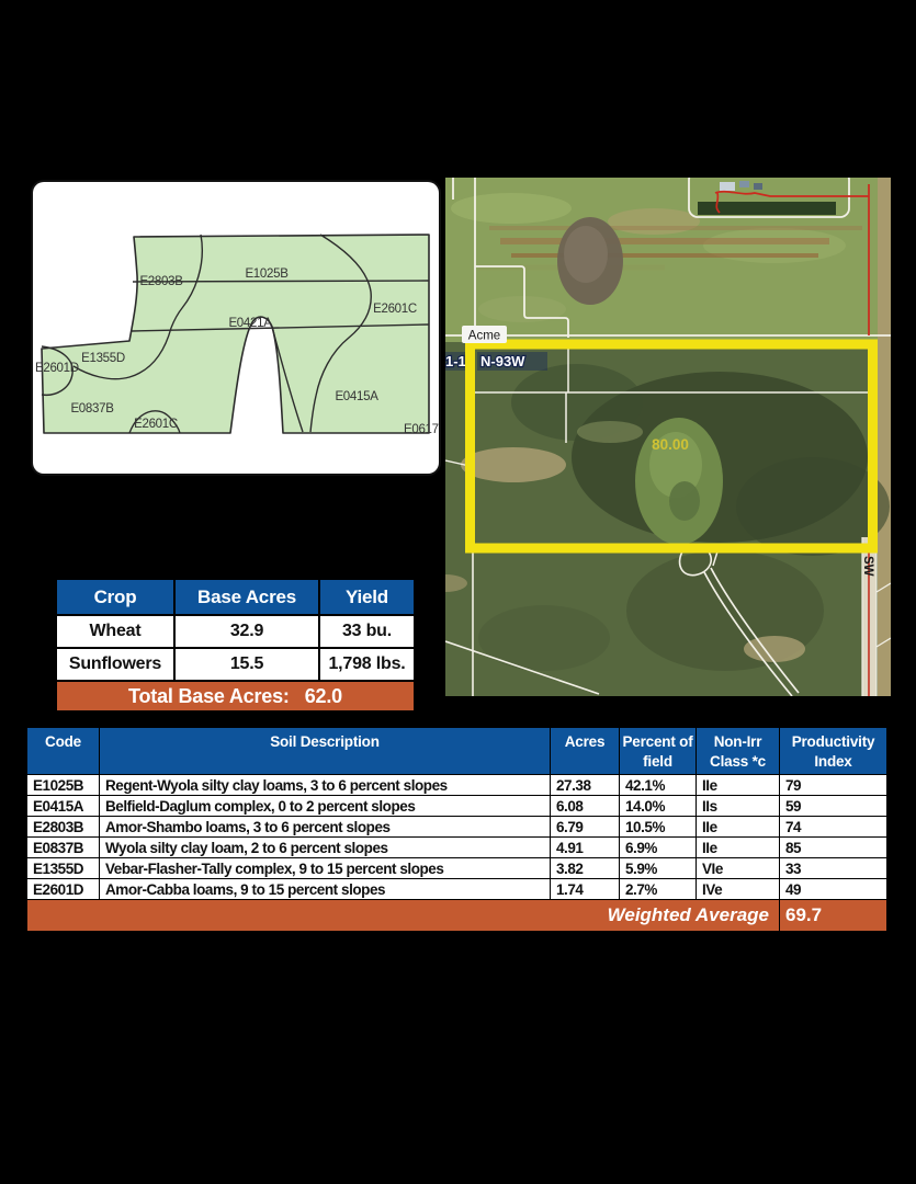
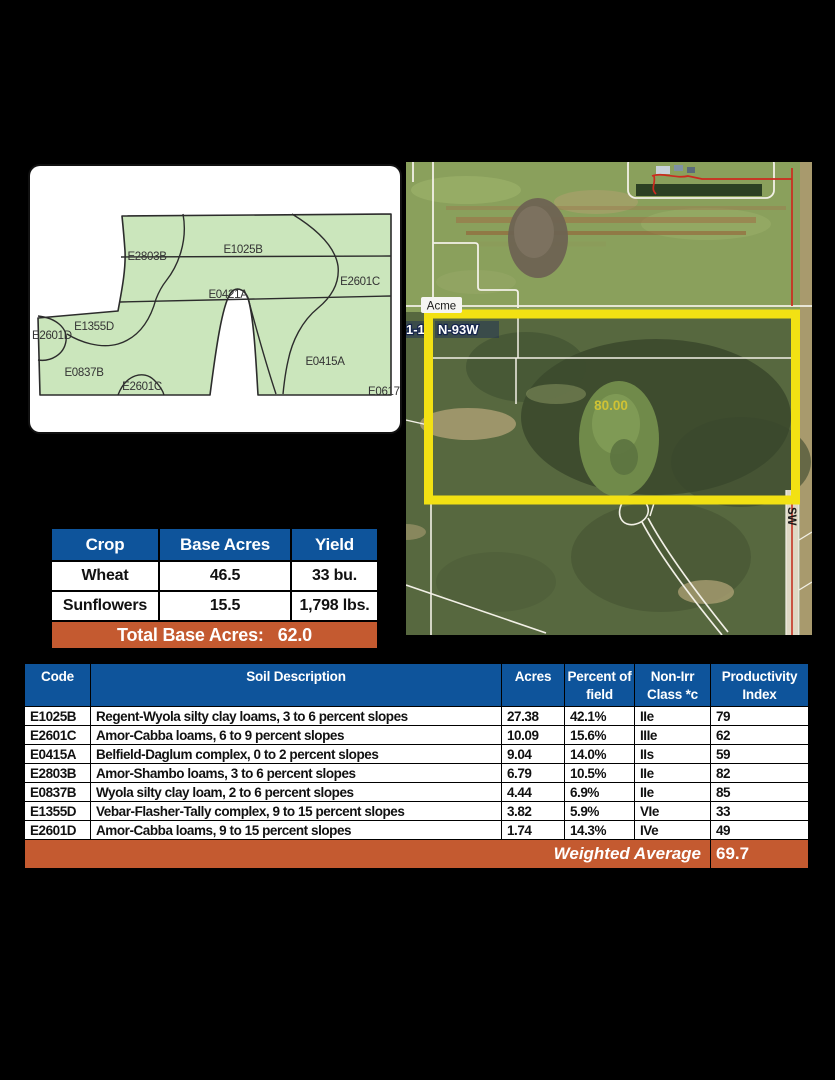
  E2803B
  E1025B
  E2601C
  E0421A
  E1355D
  E2601D
  E0837B
  E2601C
  E0415A
  E0617
  1-1
  N-93W
  80.00
  Acme
  Crop	Base Acres	Yield
- Wheat	32.9	33 bu.
+ Wheat	46.5	33 bu.
  Sunflowers	15.5	1,798 lbs.
  Total Base Acres: 62.0
  Code	Soil Description	Acres	Percent of field	Non-Irr Class *c	Productivity Index
  E1025B	Regent-Wyola silty clay loams, 3 to 6 percent slopes	27.38	42.1%	IIe	79
+ E2601C	Amor-Cabba loams, 6 to 9 percent slopes	10.09	15.6%	IIIe	62
- E0415A	Belfield-Daglum complex, 0 to 2 percent slopes	6.08	14.0%	IIs	59
+ E0415A	Belfield-Daglum complex, 0 to 2 percent slopes	9.04	14.0%	IIs	59
- E2803B	Amor-Shambo loams, 3 to 6 percent slopes	6.79	10.5%	IIe	74
+ E2803B	Amor-Shambo loams, 3 to 6 percent slopes	6.79	10.5%	IIe	82
- E0837B	Wyola silty clay loam, 2 to 6 percent slopes	4.91	6.9%	IIe	85
+ E0837B	Wyola silty clay loam, 2 to 6 percent slopes	4.44	6.9%	IIe	85
  E1355D	Vebar-Flasher-Tally complex, 9 to 15 percent slopes	3.82	5.9%	VIe	33
- E2601D	Amor-Cabba loams, 9 to 15 percent slopes	1.74	2.7%	IVe	49
+ E2601D	Amor-Cabba loams, 9 to 15 percent slopes	1.74	14.3%	IVe	49
  Weighted Average	69.7
